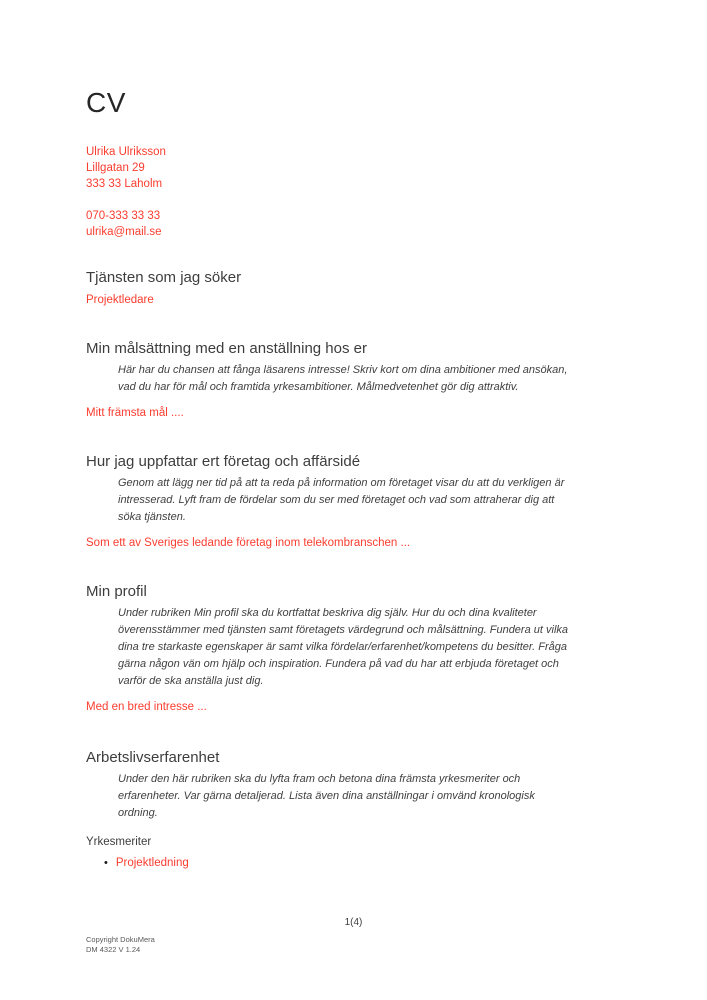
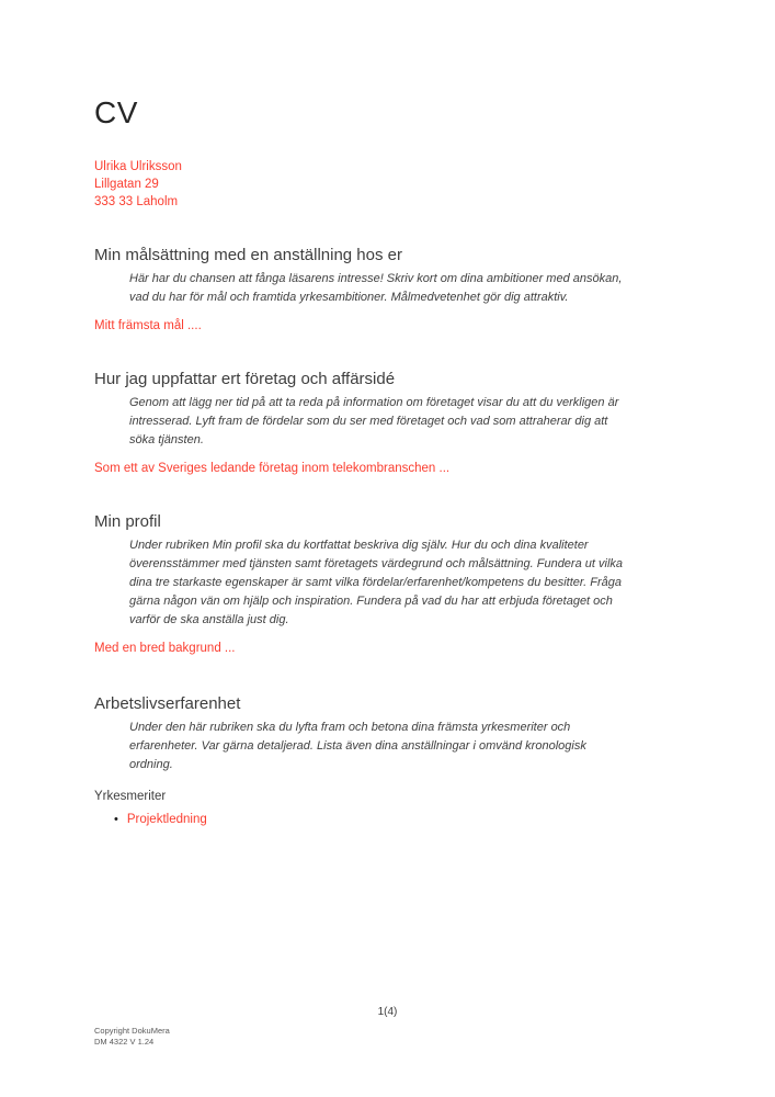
  CV
  Ulrika Ulriksson
  Lillgatan 29
  333 33 Laholm
- 070-333 33 33
- ulrika@mail.se
- Tjänsten som jag söker
- Projektledare
  Min målsättning med en anställning hos er
  Här har du chansen att fånga läsarens intresse! Skriv kort om dina ambitioner med ansökan, vad du har för mål och framtida yrkesambitioner. Målmedvetenhet gör dig attraktiv.
  Mitt främsta mål ....
  Hur jag uppfattar ert företag och affärsidé
  Genom att lägg ner tid på att ta reda på information om företaget visar du att du verkligen är intresserad. Lyft fram de fördelar som du ser med företaget och vad som attraherar dig att söka tjänsten.
  Som ett av Sveriges ledande företag inom telekombranschen ...
  Min profil
  Under rubriken Min profil ska du kortfattat beskriva dig själv. Hur du och dina kvaliteter överensstämmer med tjänsten samt företagets värdegrund och målsättning. Fundera ut vilka dina tre starkaste egenskaper är samt vilka fördelar/erfarenhet/kompetens du besitter. Fråga gärna någon vän om hjälp och inspiration. Fundera på vad du har att erbjuda företaget och varför de ska anställa just dig.
- Med en bred intresse ...
+ Med en bred bakgrund ...
  Arbetslivserfarenhet
  Under den här rubriken ska du lyfta fram och betona dina främsta yrkesmeriter och erfarenheter. Var gärna detaljerad. Lista även dina anställningar i omvänd kronologisk ordning.
  Yrkesmeriter
  •
  Projektledning
  1(4)
  Copyright DokuMera
  DM 4322 V 1.24
